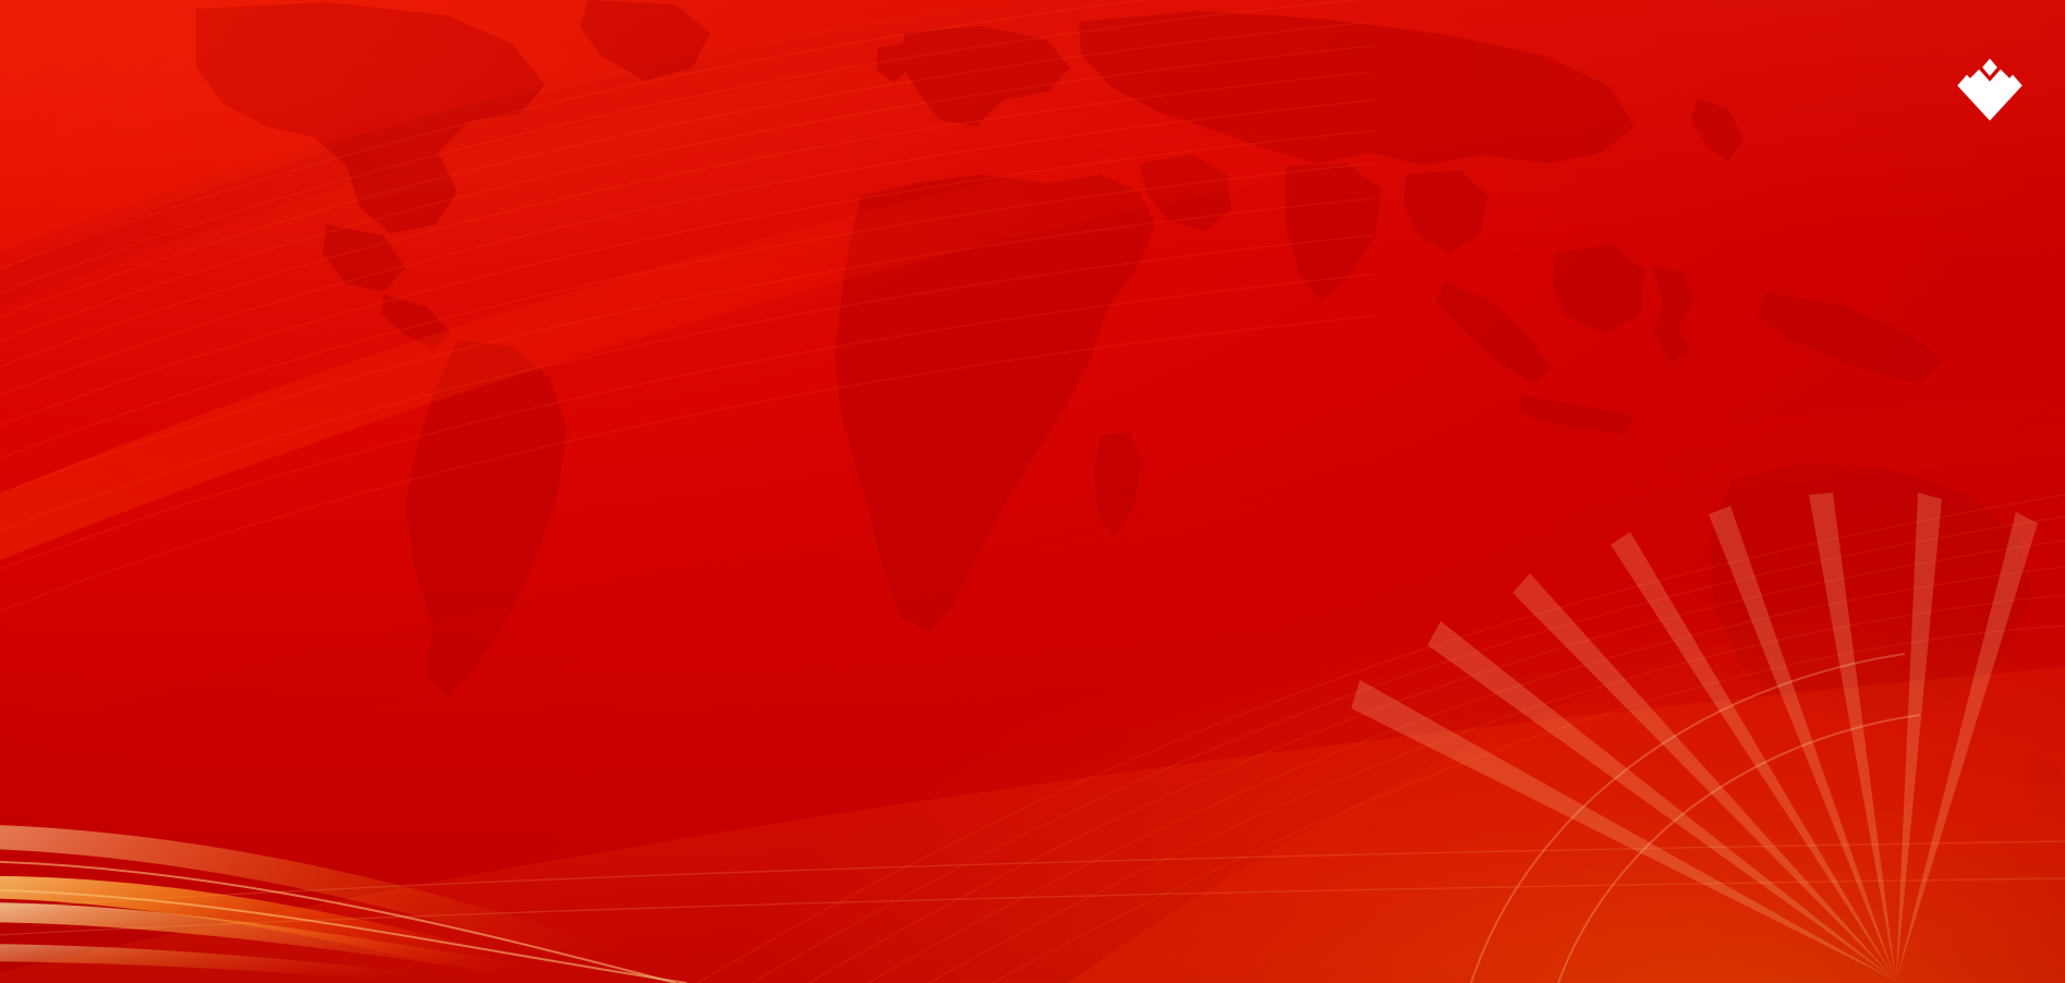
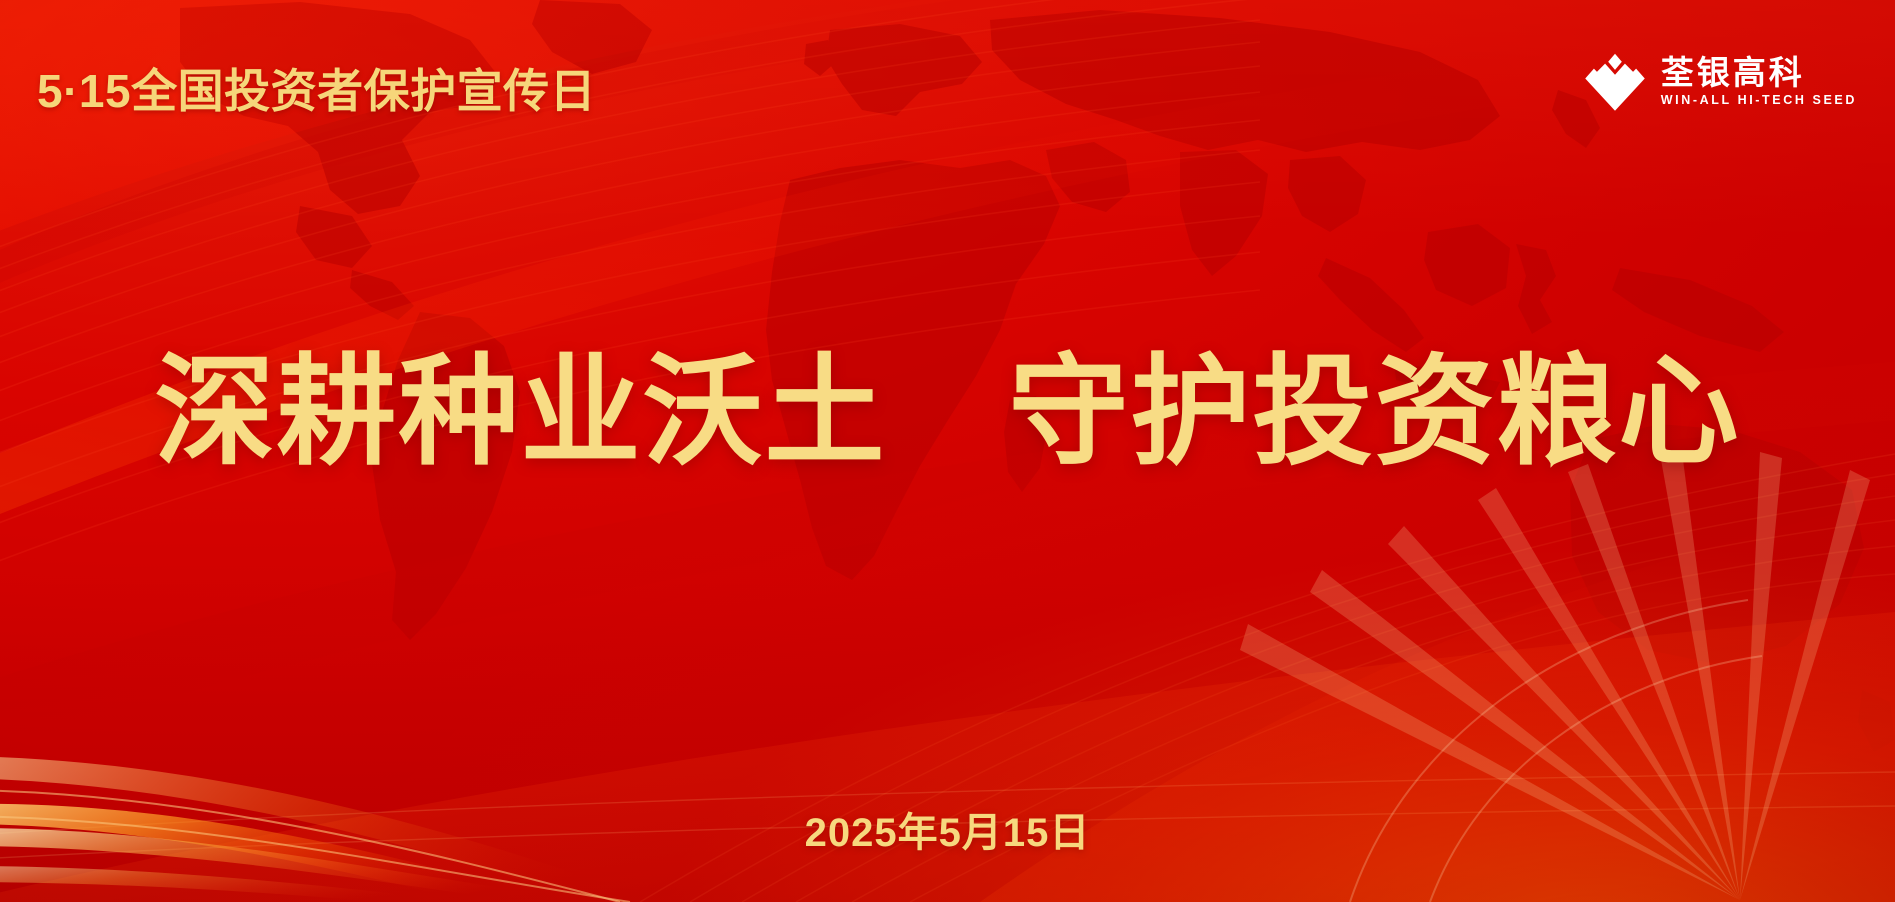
+ 5·15全国投资者保护宣传日
+ 荃银高科
+ WIN-ALL HI-TECH SEED
+ 深耕种业沃土 守护投资粮心
+ 2025年5月15日
